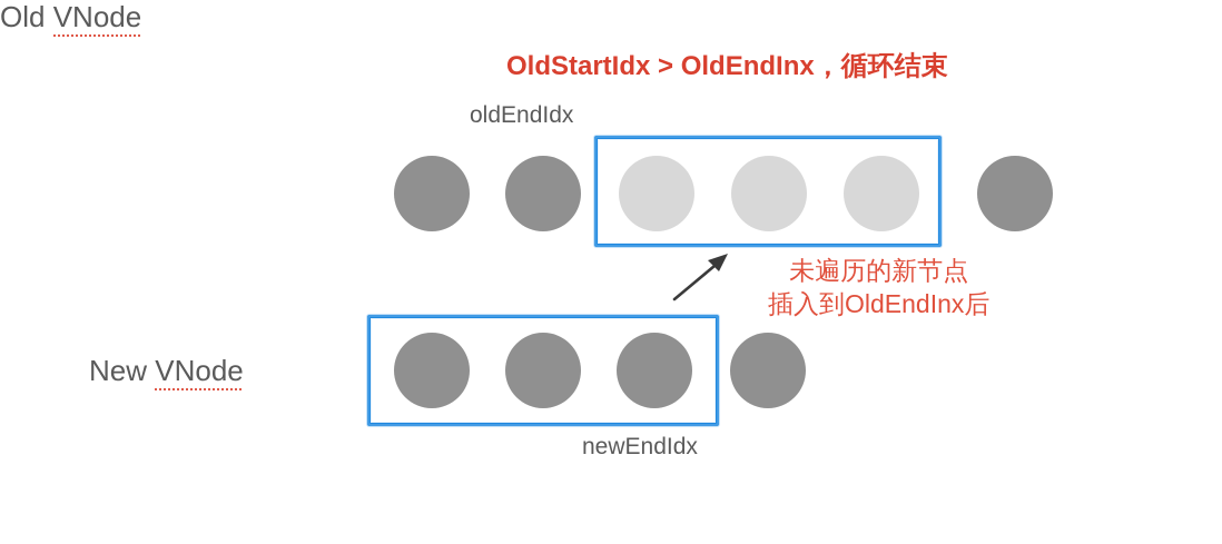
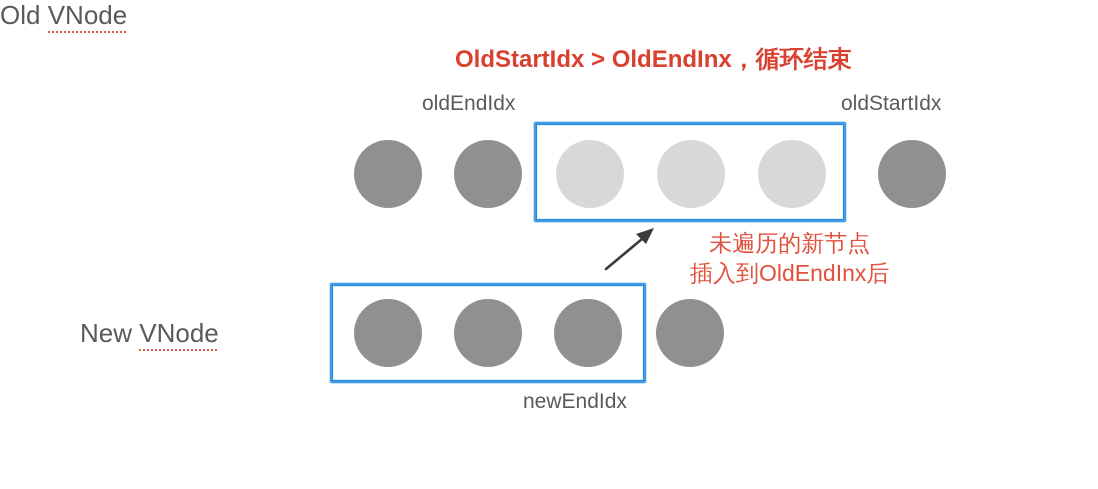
  OldStartIdx > OldEndInx，循环结束
  Old VNode
  oldEndIdx
+ oldStartIdx
  未遍历的新节点
  插入到OldEndInx后
  New VNode
  newEndIdx
